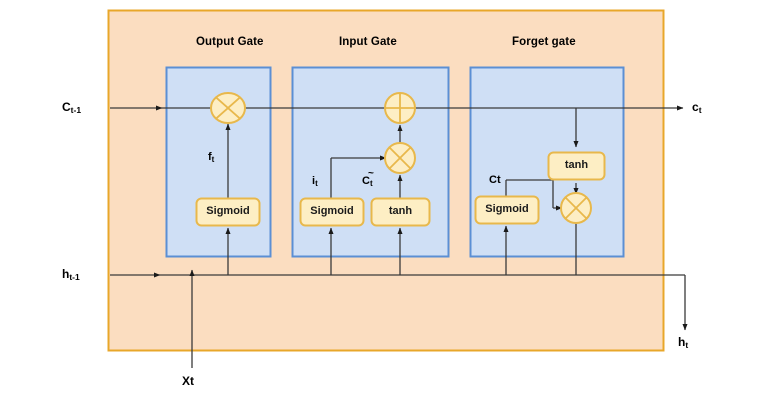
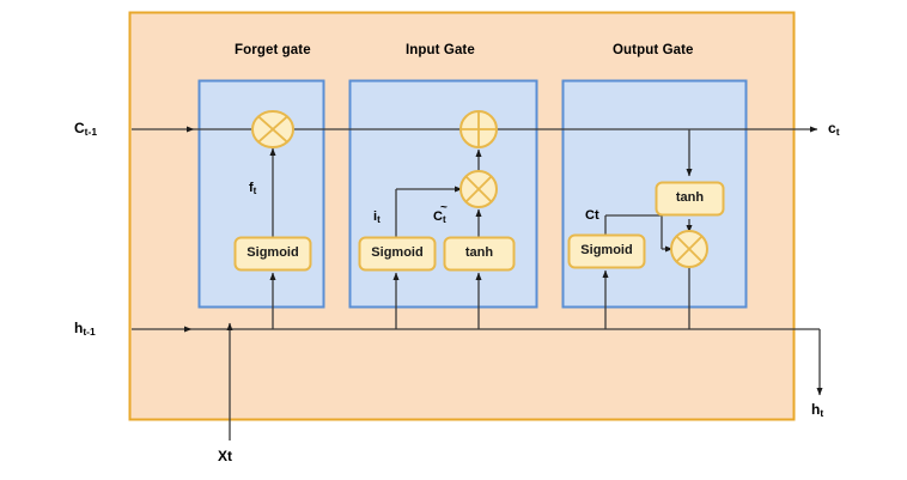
- Output Gate
+ Forget gate
  Input Gate
- Forget gate
+ Output Gate
  Sigmoid
  Sigmoid
  tanh
  Sigmoid
  tanh
  Ct-1
  ct
  ht-1
  ht
  Xt
  ft
  it
  Ct
  ~
  Ct
